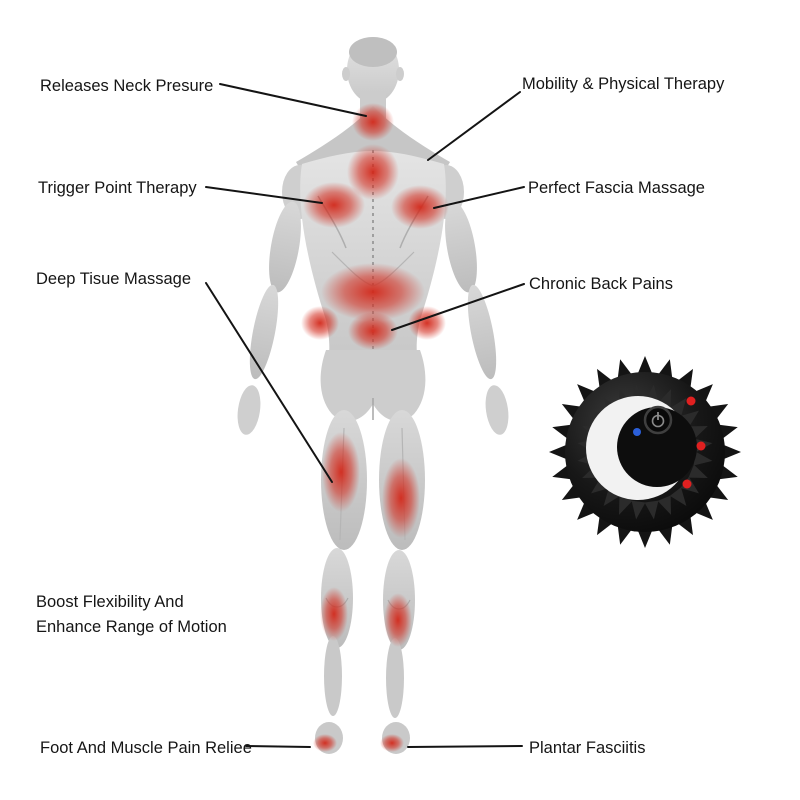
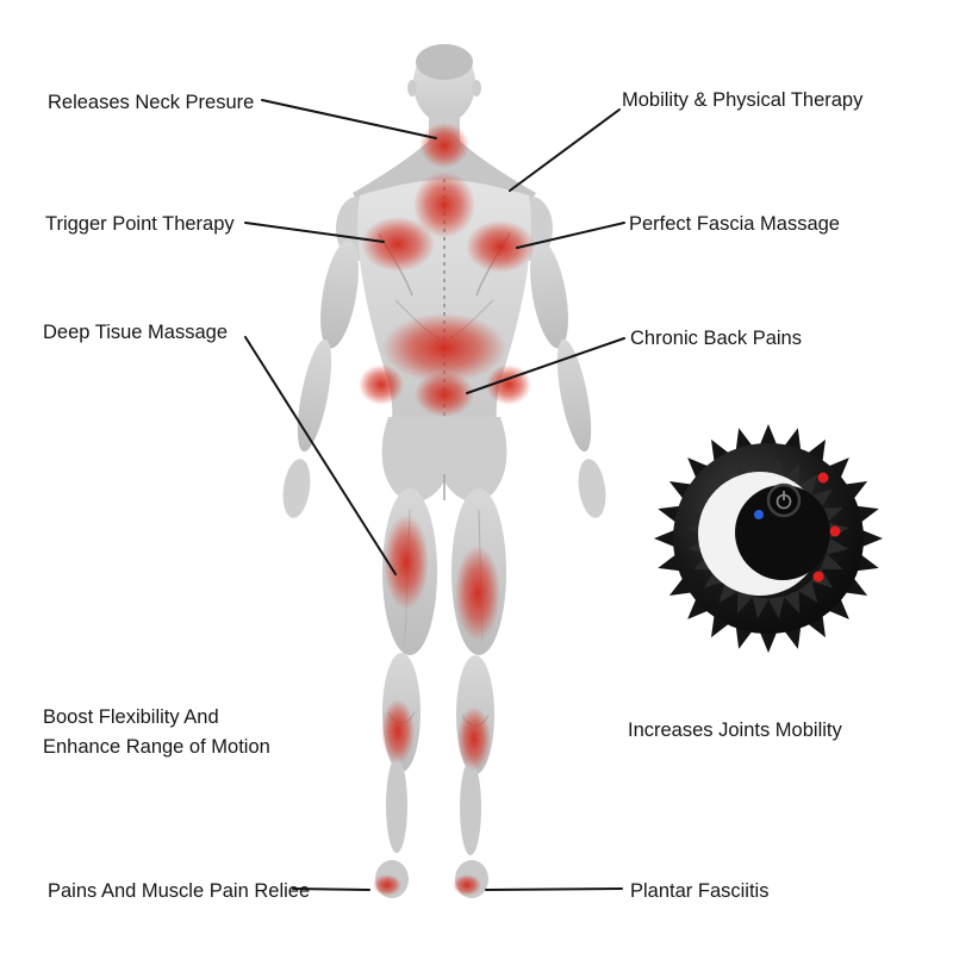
  Releases Neck Presure
  Mobility & Physical Therapy
  Trigger Point Therapy
  Perfect Fascia Massage
  Deep Tisue Massage
  Chronic Back Pains
  Boost Flexibility And
  Enhance Range of Motion
+ Increases Joints Mobility
- Foot And Muscle Pain Reliee
+ Pains And Muscle Pain Reliee
  Plantar Fasciitis
